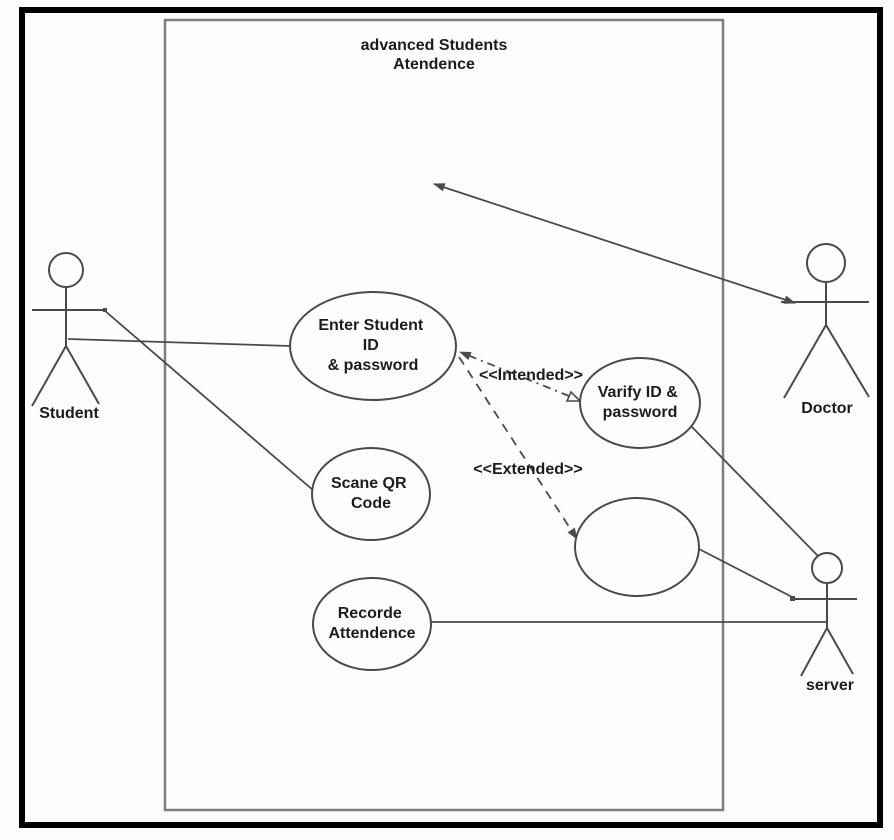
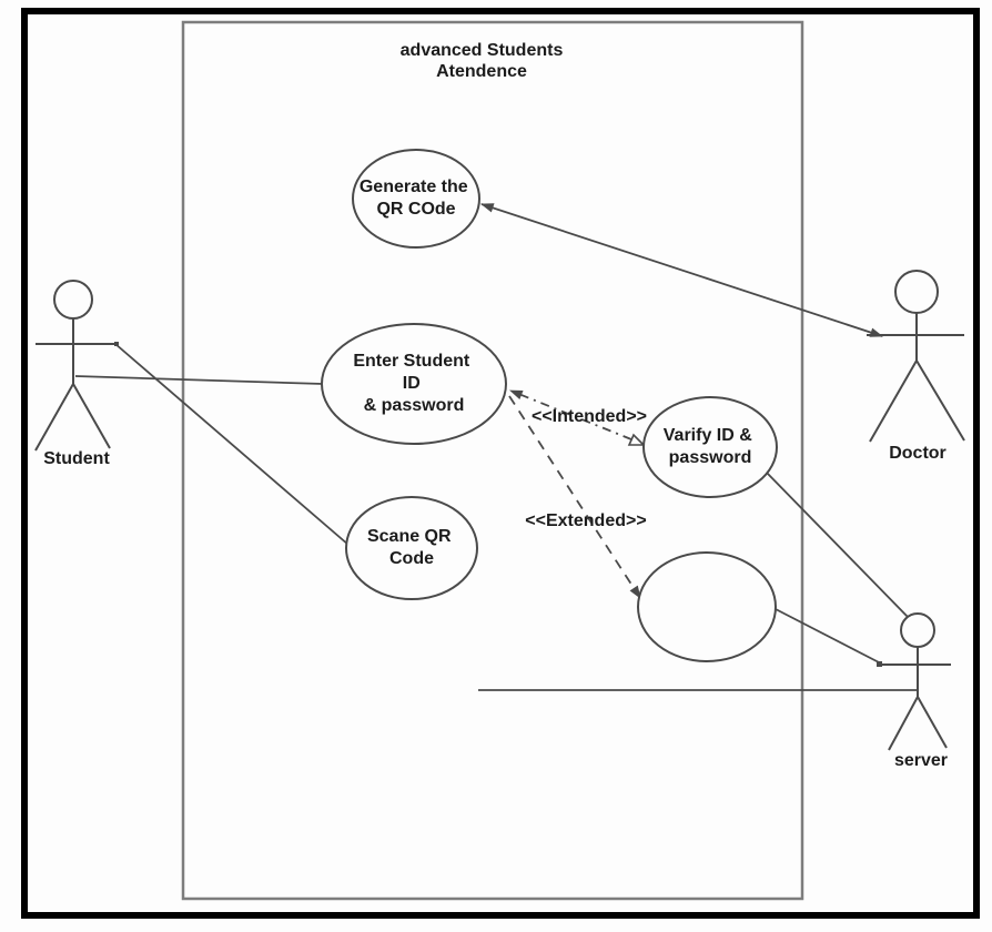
  advanced Students
  Atendence
  <<Intended>>
  <<Extended>>
+ Generate the QR COde
  Enter Student ID & password
  Scane QR Code
- Recorde Attendence
  Varify ID & password
  Student
  Doctor
  server
